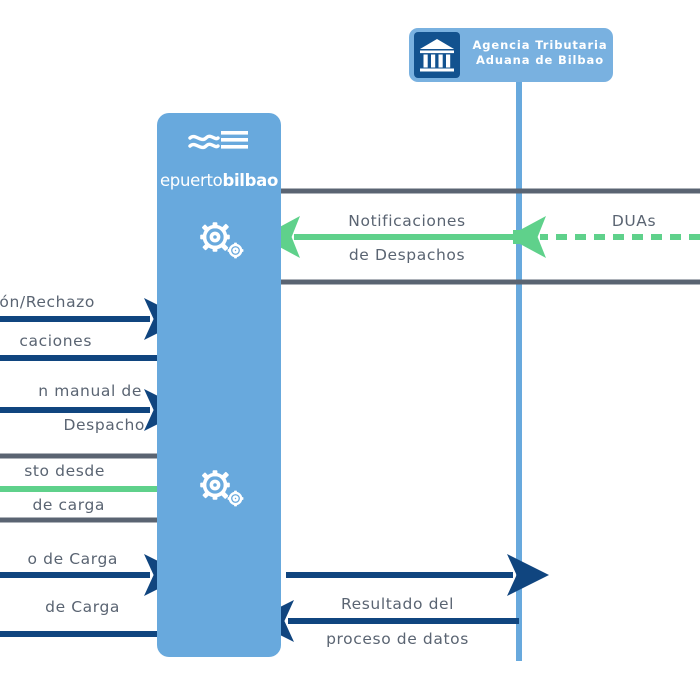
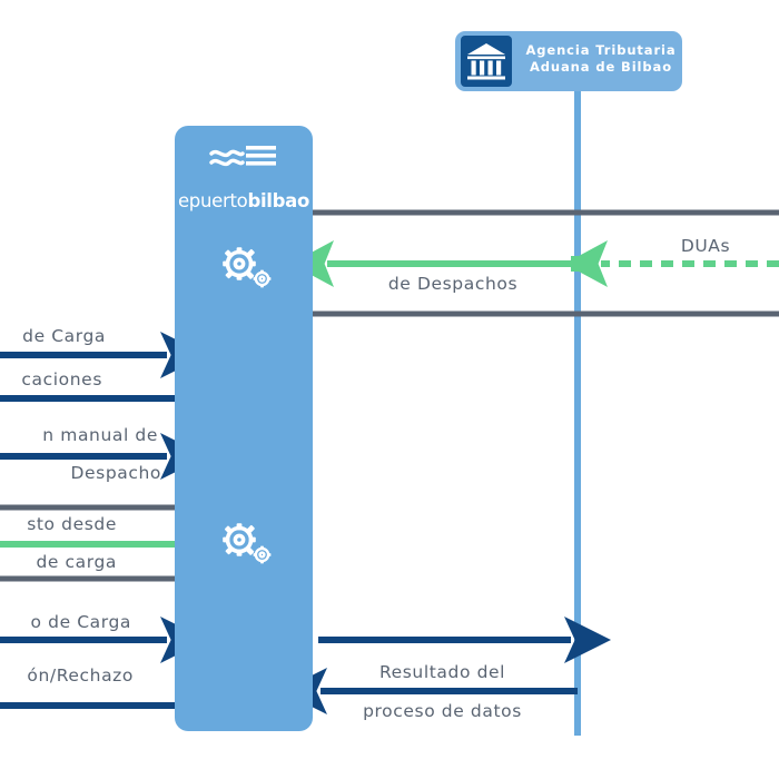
  Agencia Tributaria
  Aduana de Bilbao
  epuertobilbao
- Notificaciones
  de Despachos
  DUAs
- ón/Rechazo
+ de Carga
  caciones
  n manual de
  Despacho
  sto desde
  de carga
  o de Carga
- de Carga
+ ón/Rechazo
  Resultado del
  proceso de datos
